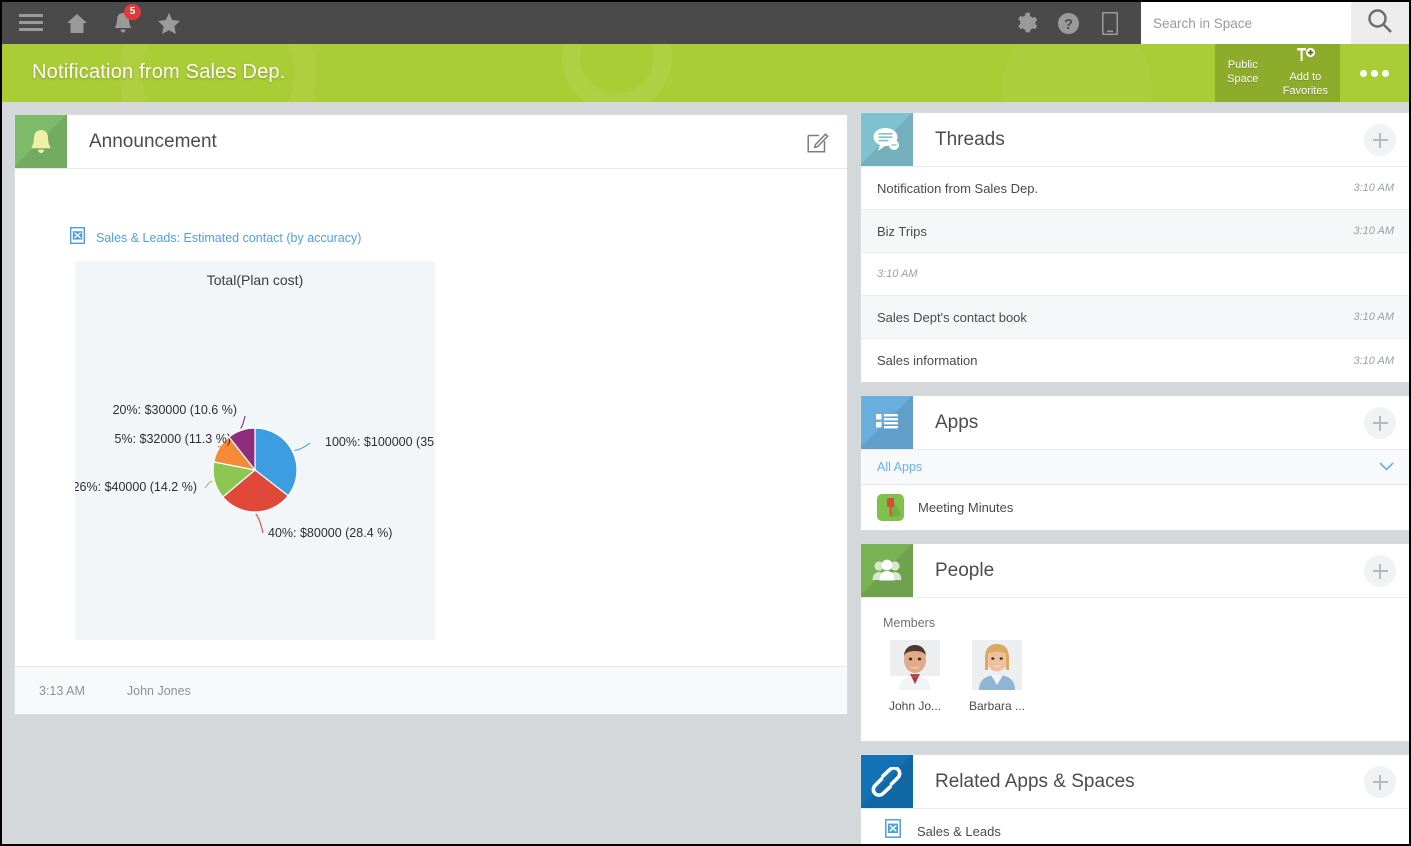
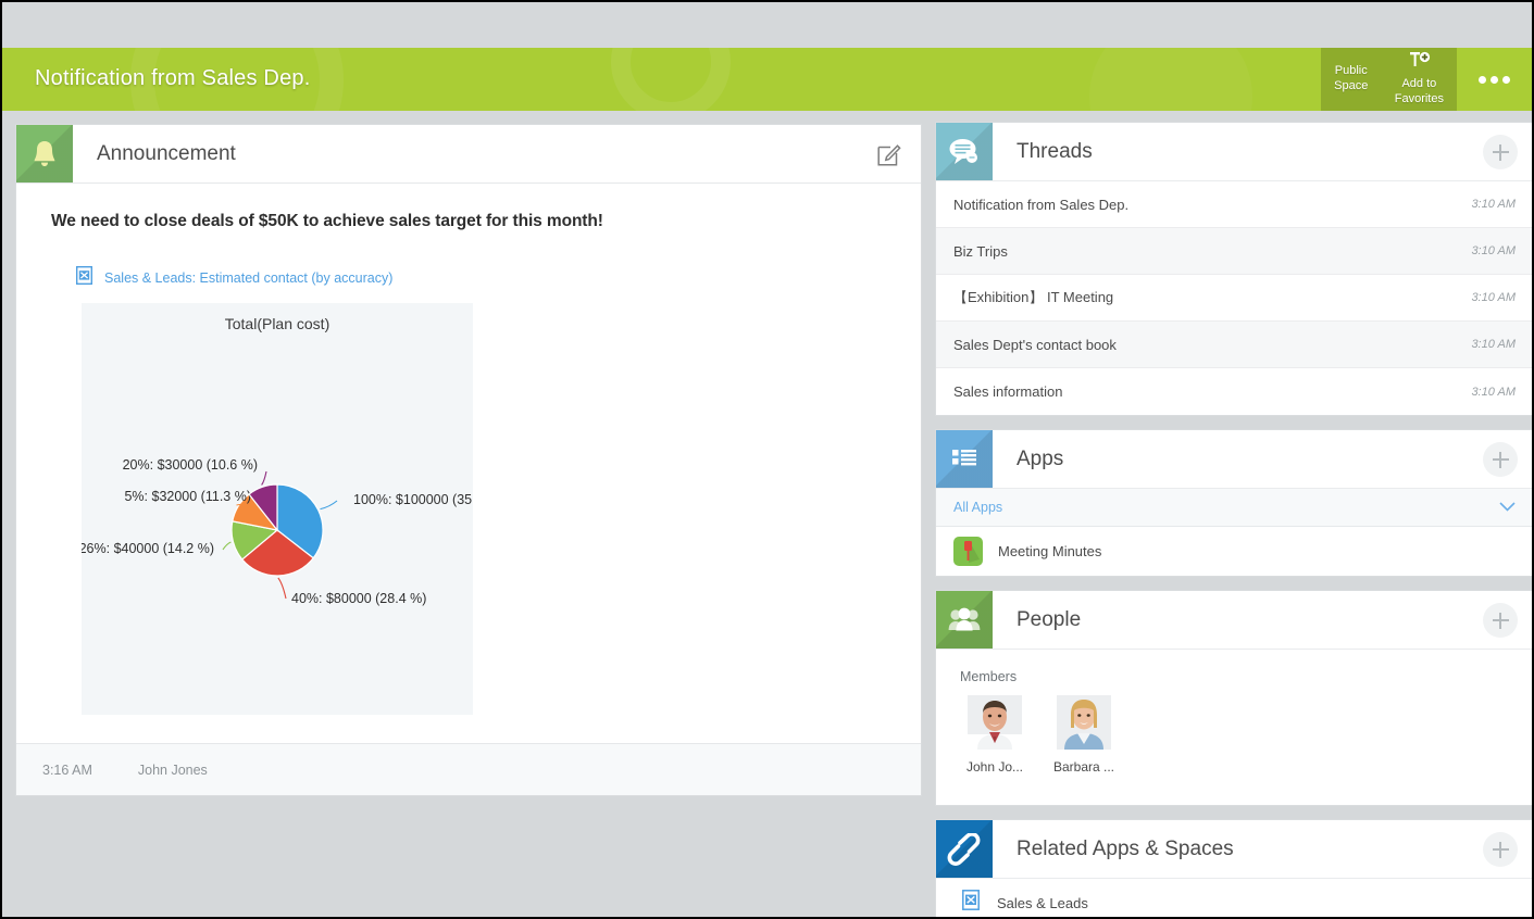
- 5
- ?
- Search in Space
  Notification from Sales Dep.
  Public
  Space
  Add to
  Favorites
  Announcement
+ We need to close deals of $50K to achieve sales target for this month!
  Sales & Leads: Estimated contact (by accuracy)
  Total(Plan cost)
  100%: $100000 (35
  40%: $80000 (28.4 %)
  26%: $40000 (14.2 %)
  5%: $32000 (11.3 %)
  20%: $30000 (10.6 %)
- 3:13 AM
+ 3:16 AM
  John Jones
  Threads
  Notification from Sales Dep.
  3:10 AM
  Biz Trips
  3:10 AM
+ 【Exhibition】 IT Meeting
  3:10 AM
  Sales Dept's contact book
  3:10 AM
  Sales information
  3:10 AM
  Apps
  All Apps
  Meeting Minutes
  People
  Members
  John Jo...
  Barbara ...
  Related Apps & Spaces
  Sales & Leads
